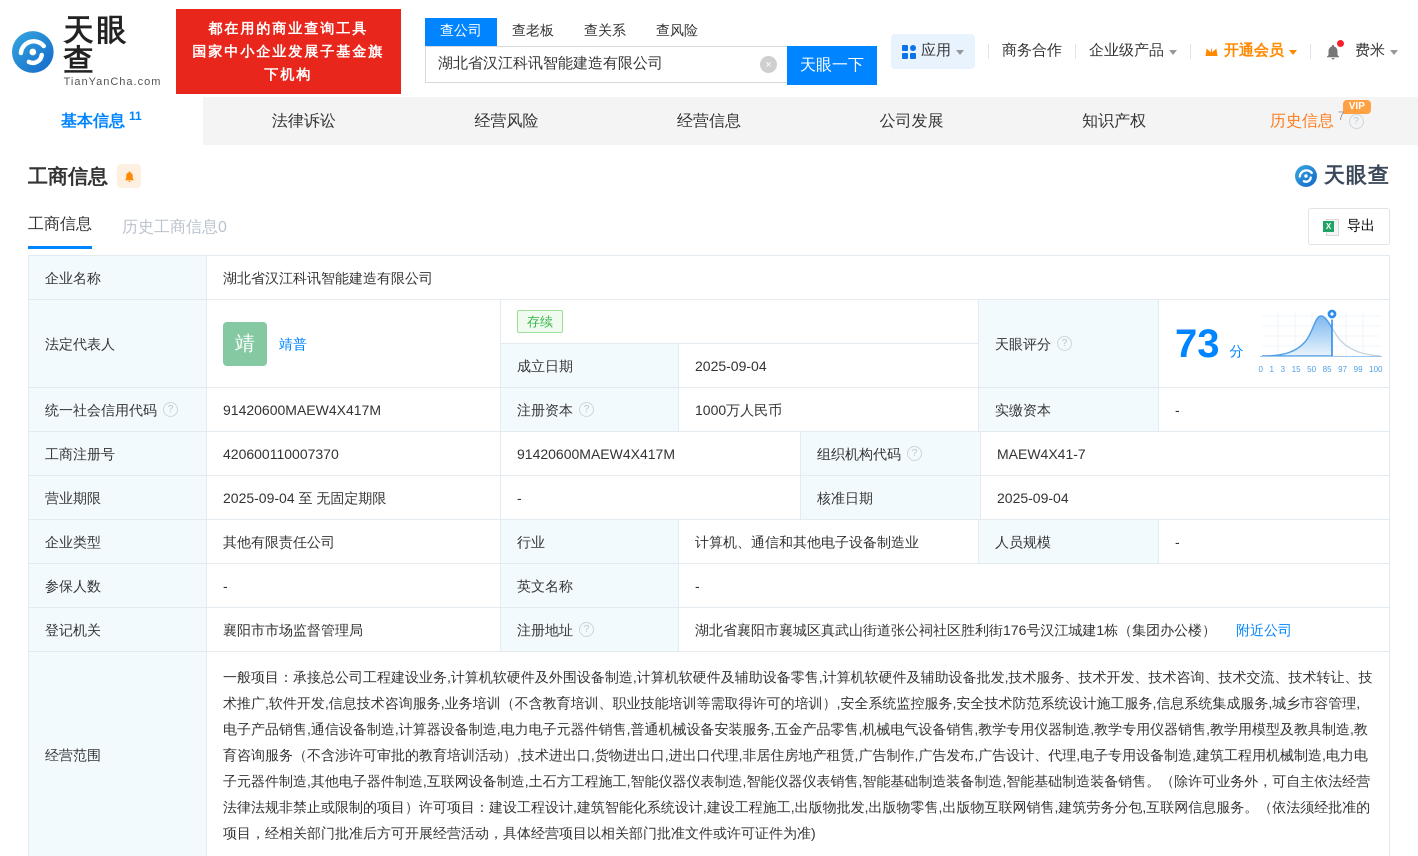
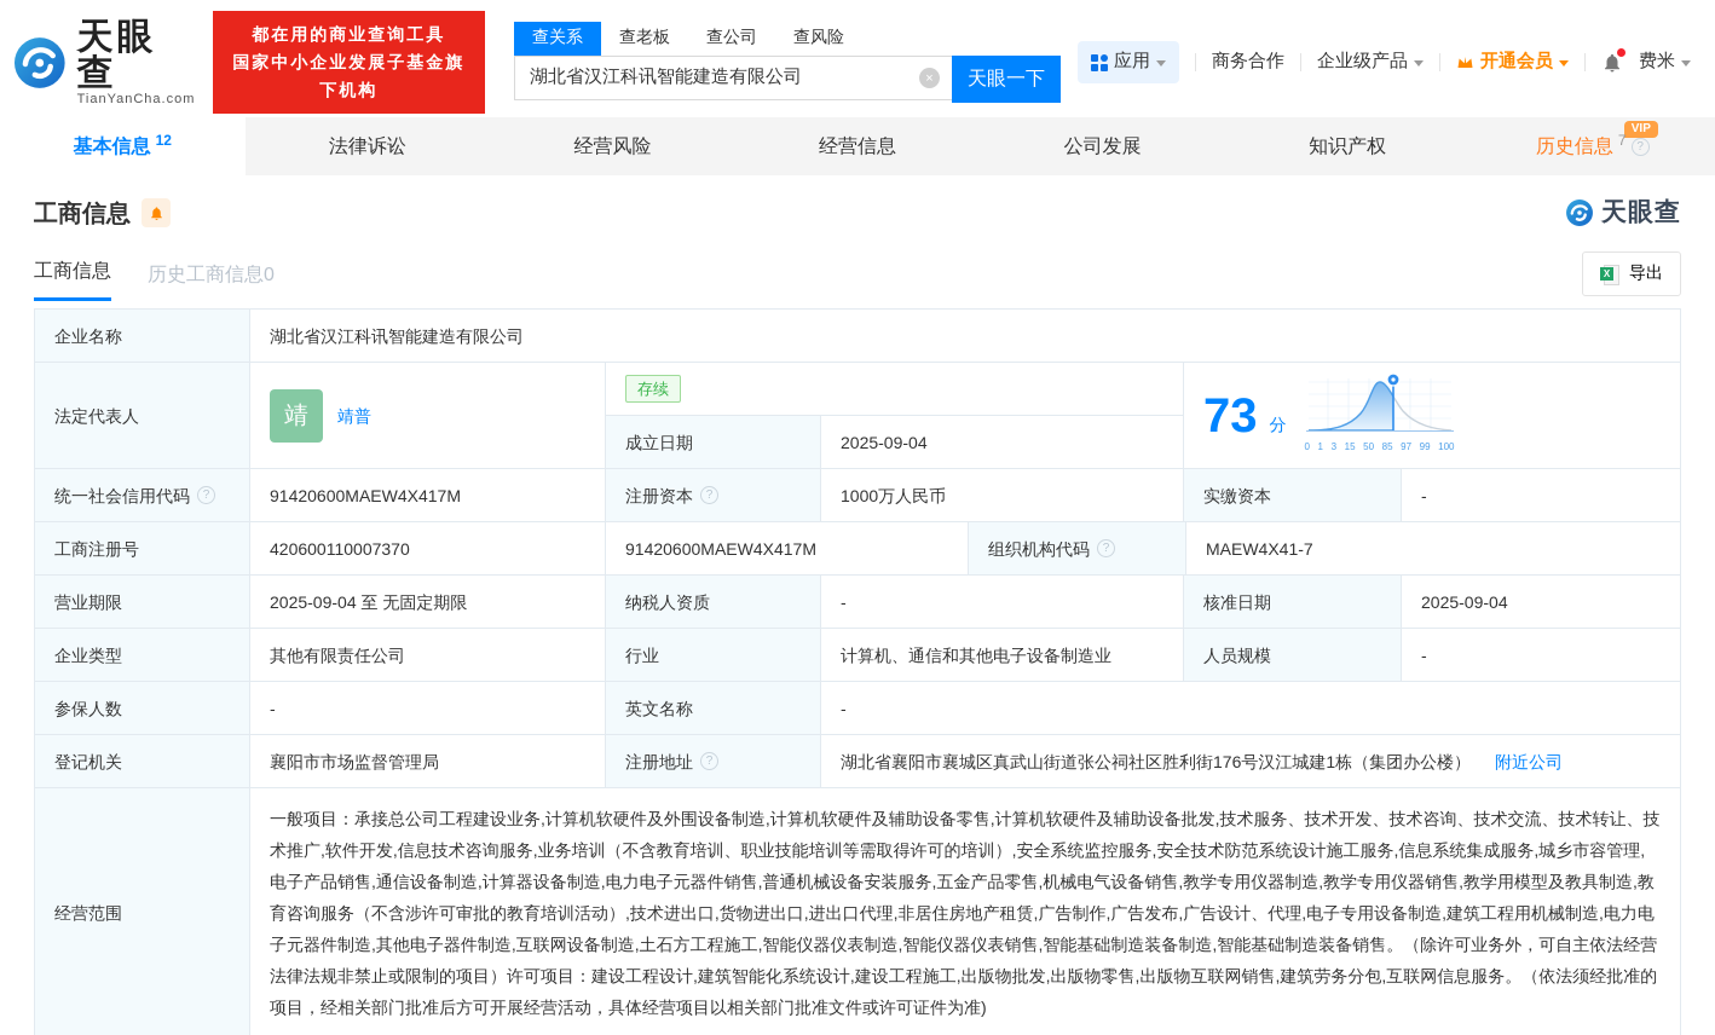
  天眼查
  TianYanCha.com
  都在用的商业查询工具
  国家中小企业发展子基金旗下机构
- 查公司
+ 查关系
  查老板
- 查关系
+ 查公司
  查风险
  湖北省汉江科讯智能建造有限公司
  天眼一下
  应用
  商务合作
  企业级产品
  开通会员
  费米
  基本信息
- 11
+ 12
  法律诉讼
  经营风险
  经营信息
  公司发展
  知识产权
  VIP
  历史信息
  7
  工商信息
  天眼查
  工商信息
  历史工商信息0
  导出
  企业名称
  湖北省汉江科讯智能建造有限公司
  法定代表人
  靖
  靖普
  存续
  成立日期
  2025-09-04
- 天眼评分
  73
  分
  0
  1
  3
  15
  50
  85
  97
  99
  100
  统一社会信用代码
  91420600MAEW4X417M
  注册资本
  1000万人民币
  实缴资本
  -
  工商注册号
  420600110007370
  91420600MAEW4X417M
  组织机构代码
  MAEW4X41-7
  营业期限
  2025-09-04 至 无固定期限
+ 纳税人资质
  -
  核准日期
  2025-09-04
  企业类型
  其他有限责任公司
  行业
  计算机、通信和其他电子设备制造业
  人员规模
  -
  参保人数
  -
  英文名称
  -
  登记机关
  襄阳市市场监督管理局
  注册地址
  湖北省襄阳市襄城区真武山街道张公祠社区胜利街176号汉江城建1栋（集团办公楼）
  附近公司
  经营范围
  一般项目：承接总公司工程建设业务,计算机软硬件及外围设备制造,计算机软硬件及辅助设备零售,计算机软硬件及辅助设备批发,技术服务、技术开发、技术咨询、技术交流、技术转让、技术推广,软件开发,信息技术咨询服务,业务培训（不含教育培训、职业技能培训等需取得许可的培训）,安全系统监控服务,安全技术防范系统设计施工服务,信息系统集成服务,城乡市容管理,电子产品销售,通信设备制造,计算器设备制造,电力电子元器件销售,普通机械设备安装服务,五金产品零售,机械电气设备销售,教学专用仪器制造,教学专用仪器销售,教学用模型及教具制造,教育咨询服务（不含涉许可审批的教育培训活动）,技术进出口,货物进出口,进出口代理,非居住房地产租赁,广告制作,广告发布,广告设计、代理,电子专用设备制造,建筑工程用机械制造,电力电子元器件制造,其他电子器件制造,互联网设备制造,土石方工程施工,智能仪器仪表制造,智能仪器仪表销售,智能基础制造装备制造,智能基础制造装备销售。（除许可业务外，可自主依法经营法律法规非禁止或限制的项目）许可项目：建设工程设计,建筑智能化系统设计,建设工程施工,出版物批发,出版物零售,出版物互联网销售,建筑劳务分包,互联网信息服务。（依法须经批准的项目，经相关部门批准后方可开展经营活动，具体经营项目以相关部门批准文件或许可证件为准)
